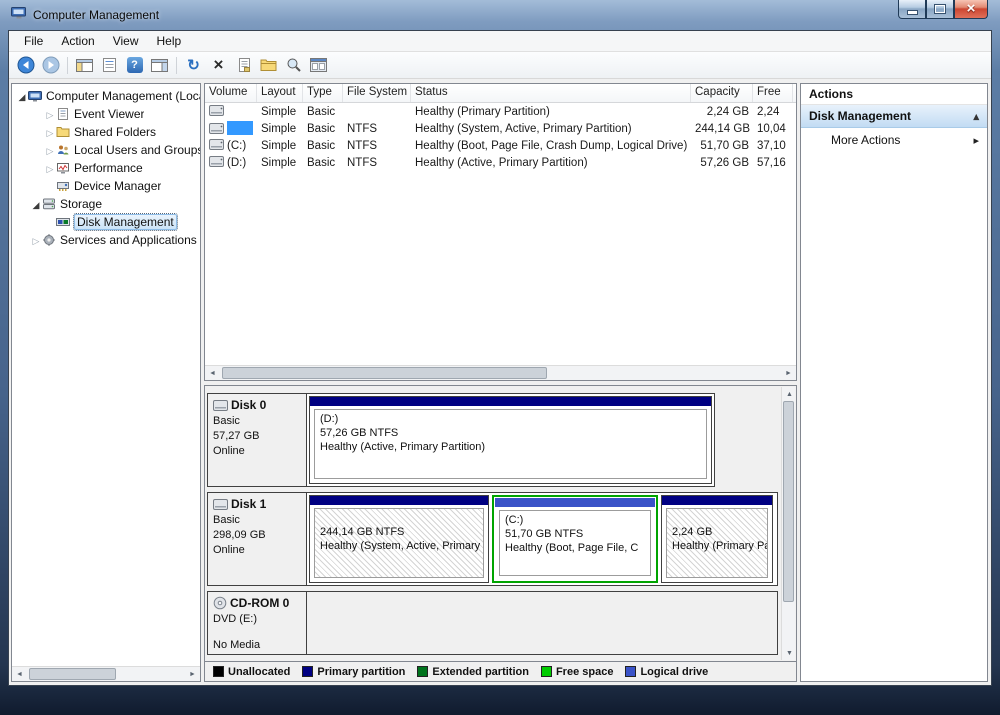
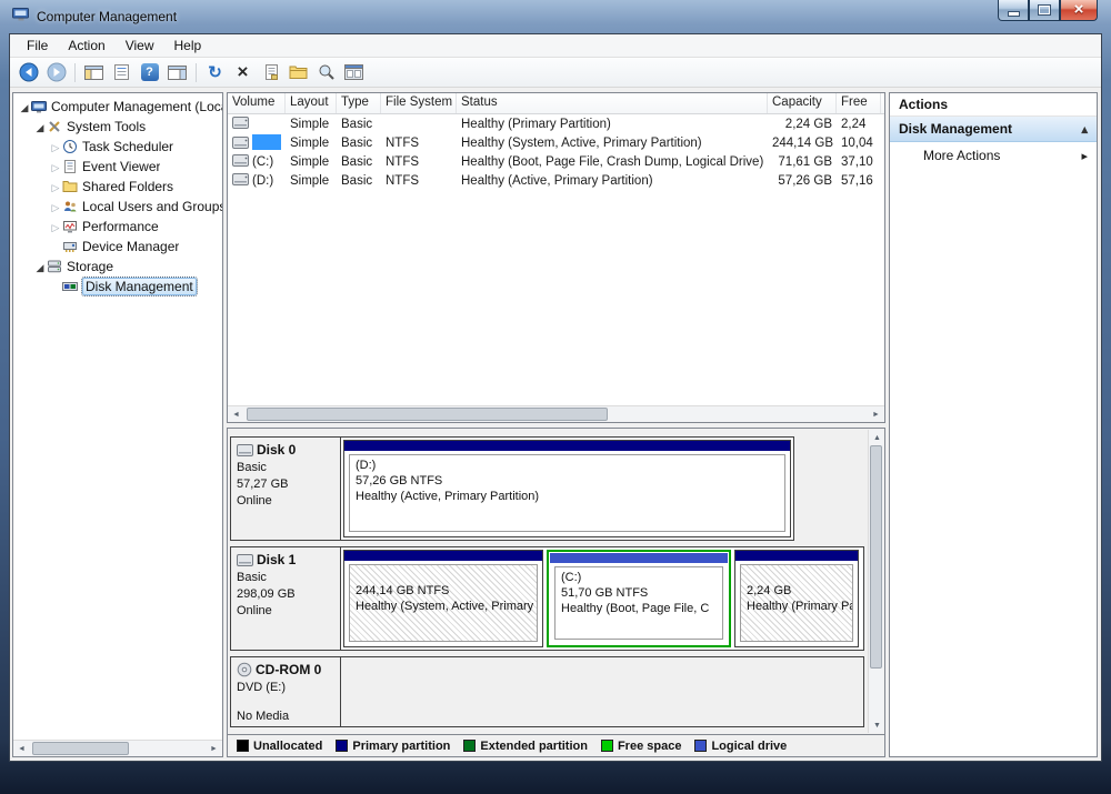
  Computer Management
  File
  Action
  View
  Help
  Computer Management (Loc
+ System Tools
+ Task Scheduler
  Event Viewer
  Shared Folders
  Local Users and Group
  Performance
  Device Manager
  Storage
  Disk Management
- Services and Applications
  Volume
  Layout
  Type
  File System
  Status
  Capacity
  Free
  Simple
  Basic
  Healthy (Primary Partition)
  2,24 GB
  2,24
  Simple
  Basic
  NTFS
  Healthy (System, Active, Primary Partition)
  244,14 GB
  10,04
  (C:)
  Simple
  Basic
  NTFS
  Healthy (Boot, Page File, Crash Dump, Logical Drive)
- 51,70 GB
+ 71,61 GB
  37,10
  (D:)
  Simple
  Basic
  NTFS
  Healthy (Active, Primary Partition)
  57,26 GB
  57,16
  Disk 0
  Basic
  57,27 GB
  Online
  (D:)
  57,26 GB NTFS
  Healthy (Active, Primary Partition)
  Disk 1
  Basic
  298,09 GB
  Online
  244,14 GB NTFS
  Healthy (System, Active, Primary
  (C:)
  51,70 GB NTFS
  Healthy (Boot, Page File, C
  2,24 GB
  Healthy (Primary P
  CD-ROM 0
  DVD (E:)
  No Media
  Unallocated
  Primary partition
  Extended partition
  Free space
  Logical drive
  Actions
  Disk Management
  More Actions
